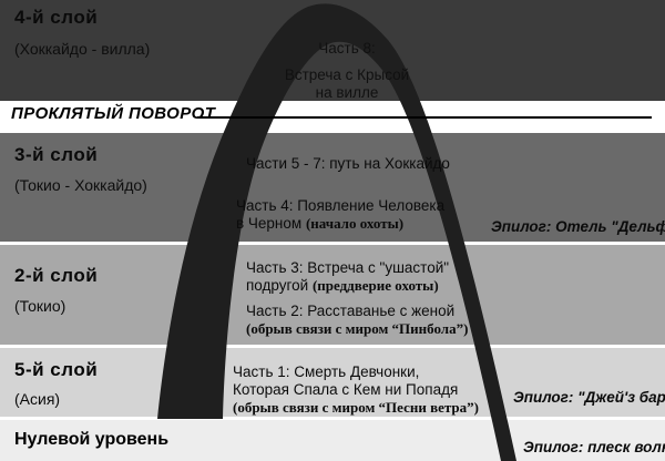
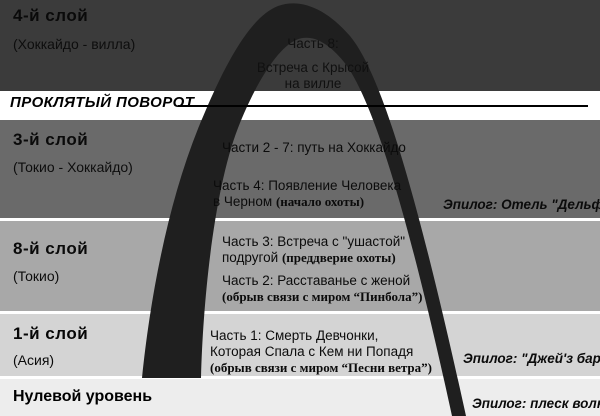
  4-й слой
  (Хоккайдо - вилла)
  Часть 8:
  Встреча с Крысой
  на вилле
  ПРОКЛЯТЫЙ ПОВОРОТ
  3-й слой
  (Токио - Хоккайдо)
- Части 5 - 7: путь на Хоккайдо
+ Части 2 - 7: путь на Хоккайдо
  Часть 4: Появление Человека в Черном (начало охоты)
  Эпилог: Отель "Дельф
- 2-й слой
+ 8-й слой
  (Токио)
  Часть 3: Встреча с "ушастой" подругой (преддверие охоты)
  Часть 2: Расставанье с женой
  (обрыв связи с миром “Пинбола”)
- 5-й слой
+ 1-й слой
  (Асия)
  Часть 1: Смерть Девчонки,
  Которая Спала с Кем ни Попадя
  (обрыв связи с миром “Песни ветра”)
  Эпилог: "Джей'з бар
  Нулевой уровень
  Эпилог: плеск вол
